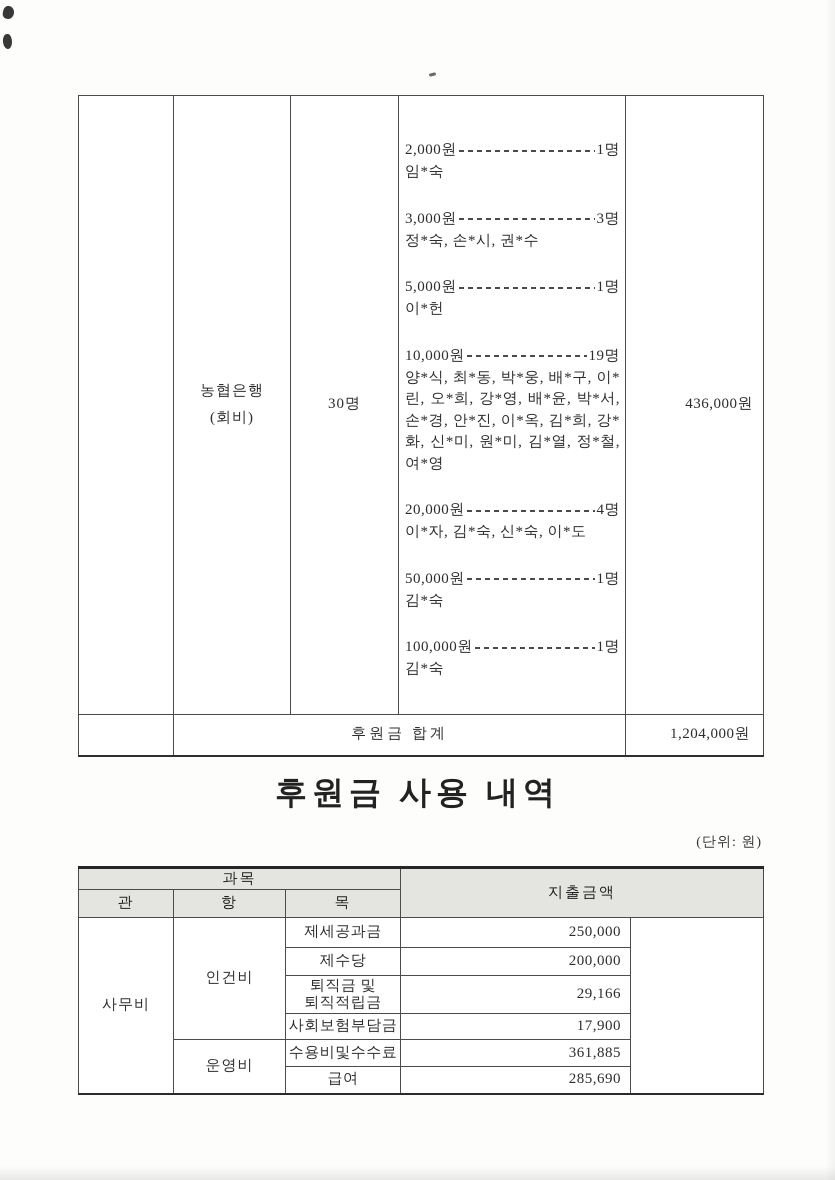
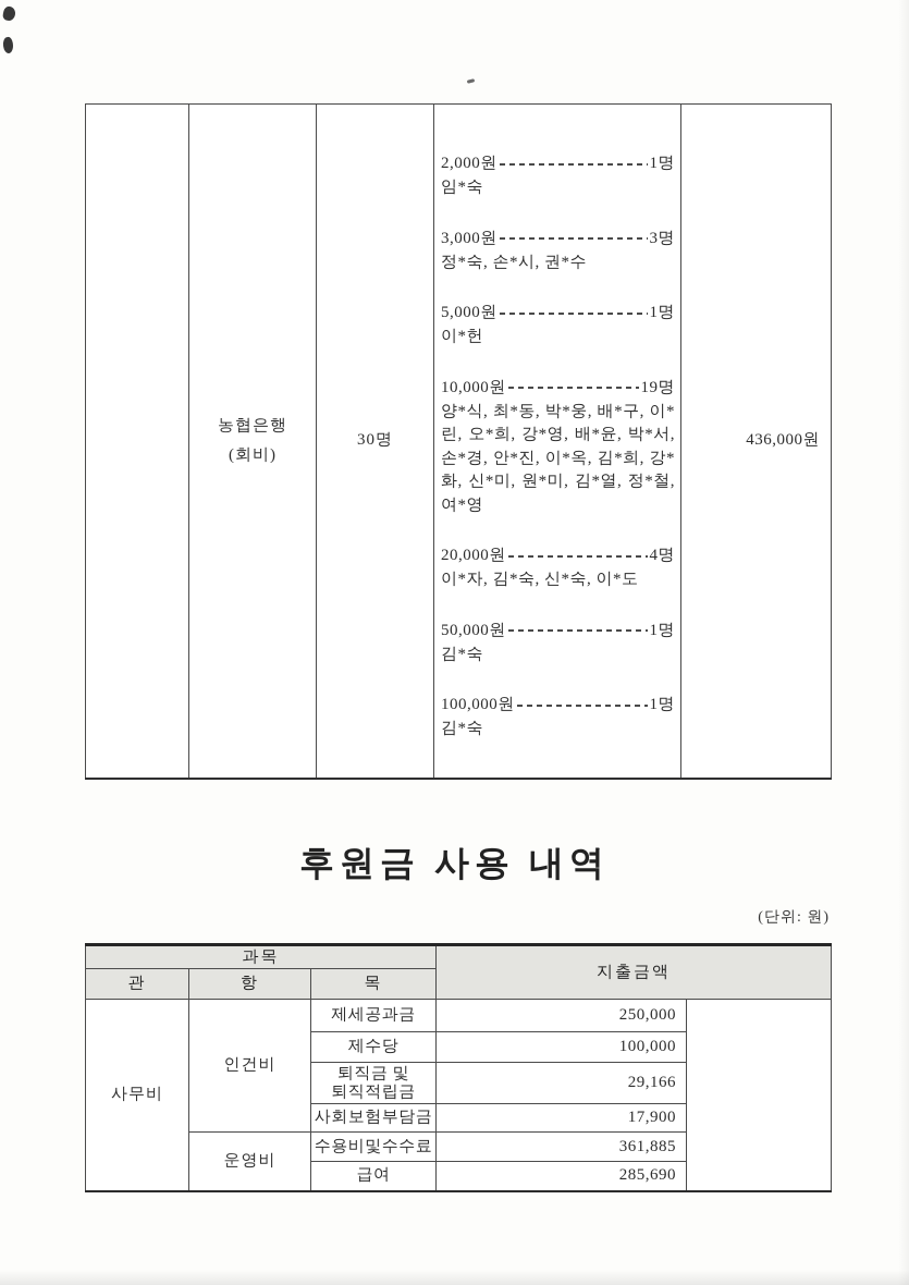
  	농협은행 (회비)	30명	2,000원 1명 임*숙 3,000원 3명 정*숙, 손*시, 권*수 5,000원 1명 이*헌 10,000원 19명 양*식, 최*동, 박*웅, 배*구, 이*린, 오*희, 강*영, 배*윤, 박*서, 손*경, 안*진, 이*옥, 김*희, 강*화, 신*미, 원*미, 김*열, 정*철, 여*영 20,000원 4명 이*자, 김*숙, 신*숙, 이*도 50,000원 1명 김*숙 100,000원 1명 김*숙	436,000원
- 	후원금 합계	1,204,000원
  후원금 사용 내역
  (단위: 원)
  과목	지출금액
  관	항	목
  사무비	인건비	제세공과금	250,000
- 제수당	200,000
+ 제수당	100,000
  퇴직금 및 퇴직적립금	29,166
  사회보험부담금	17,900
  운영비	수용비및수수료	361,885
  급여	285,690
